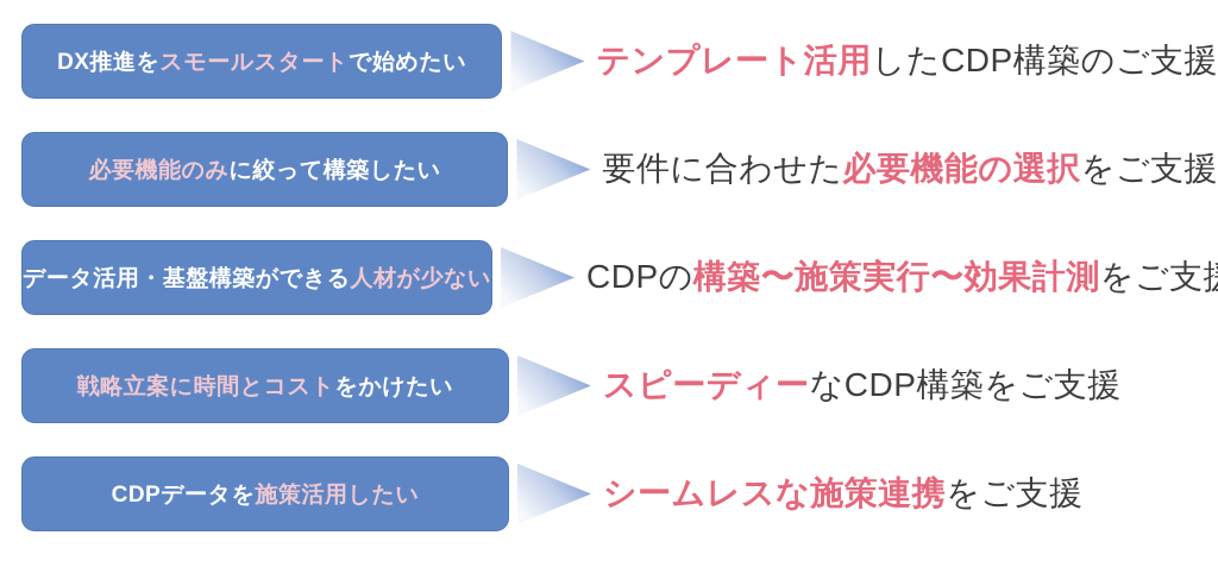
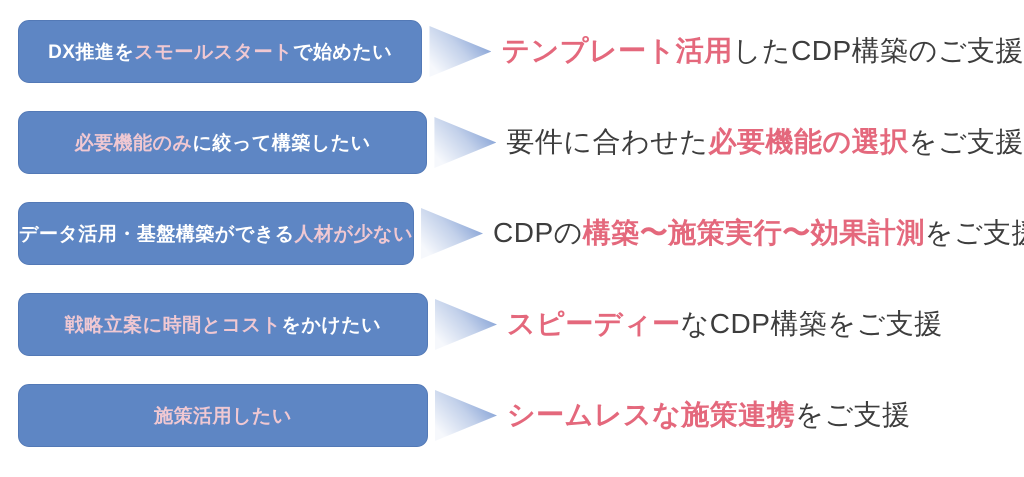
  DX推進を
  スモールスタート
  で始めたい
  テンプレート活用したCDP構築のご支援
  必要機能のみ
  に絞って構築したい
  要件に合わせた必要機能の選択をご支援
  データ活用・基盤構築ができる
  人材が少ない
  CDPの構築〜施策実行〜効果計測をご支
  戦略立案に時間とコスト
  をかけたい
  スピーディーなCDP構築をご支援
- CDPデータを
  施策活用したい
  シームレスな施策連携をご支援
